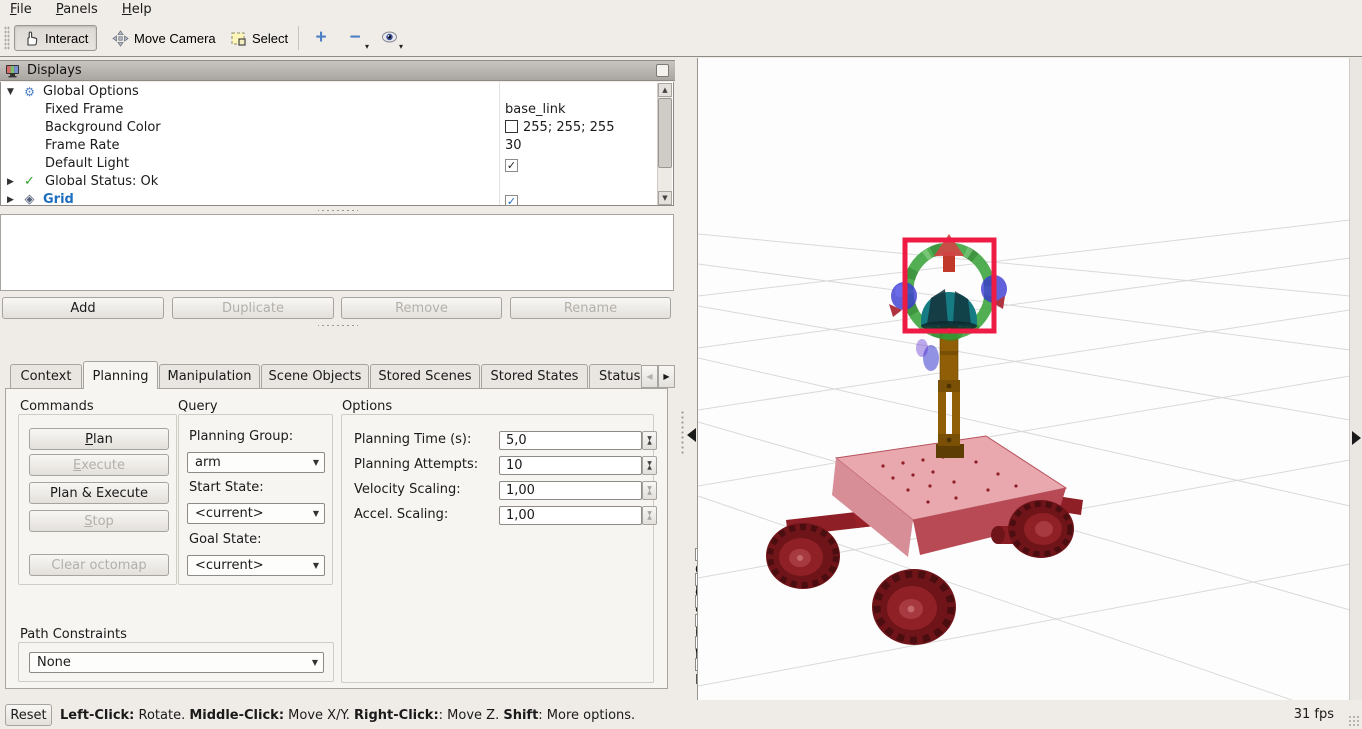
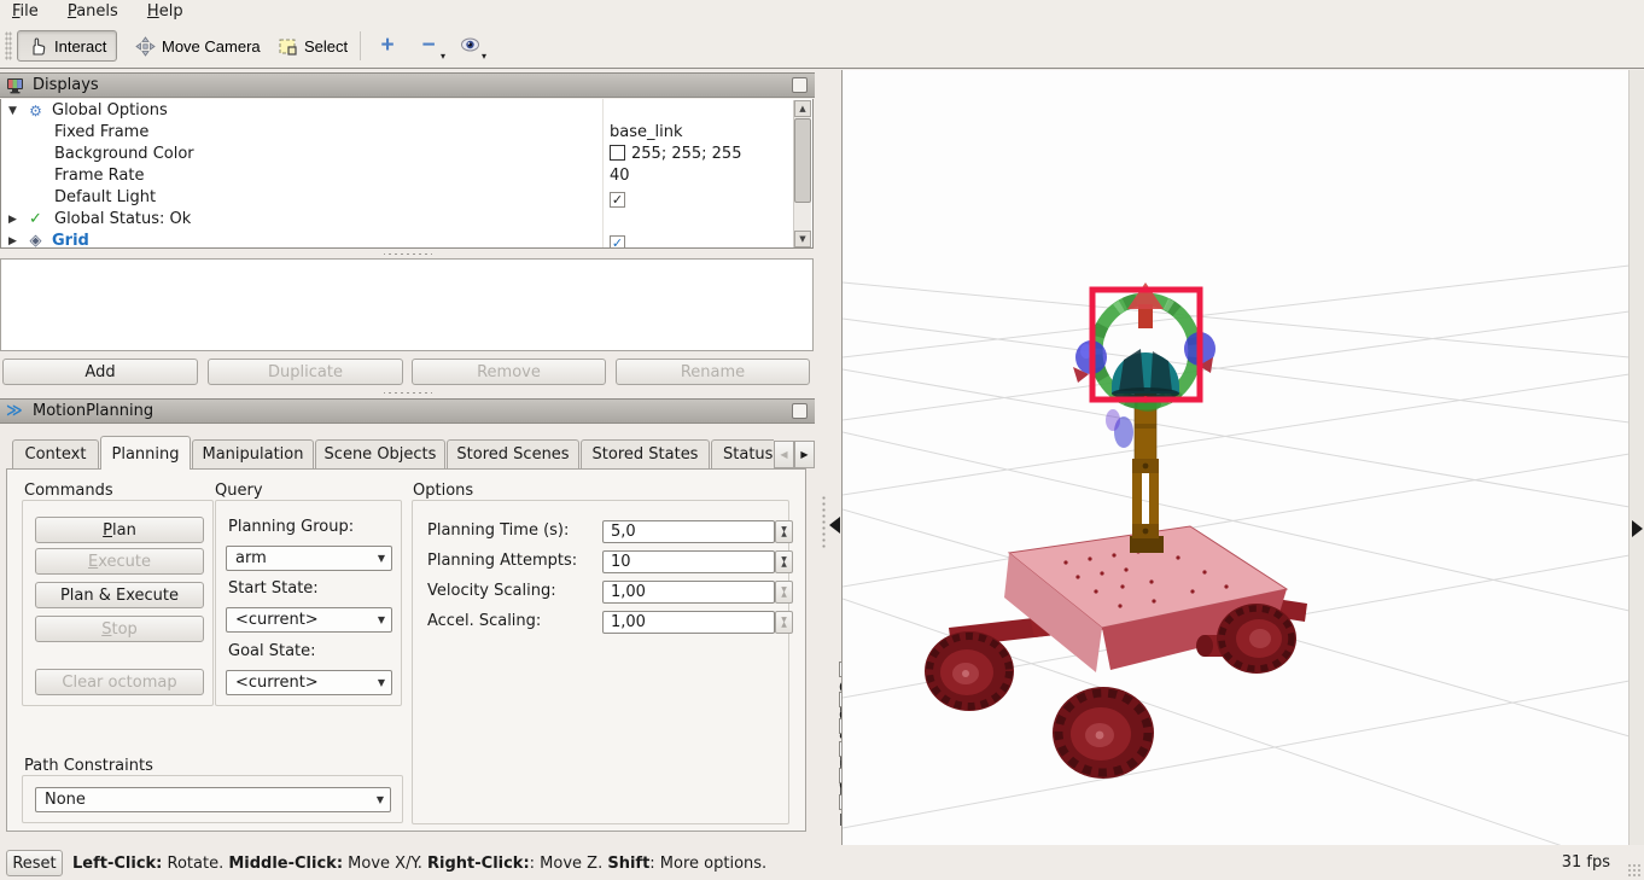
  File Panels Help
  Interact
  Move Camera
  Select
  +
  −
  ▾
  ▾
  Displays
  ▼
  ⚙
  Global Options
  Fixed Frame
  base_link
  Background Color
  255; 255; 255
  Frame Rate
- 30
+ 40
  Default Light
  ✓
  ▶
  ✓
  Global Status: Ok
  ▶
  ◈
  Grid
  ✓
  ▲
  ▼
  Add
  Duplicate
  Remove
  Rename
+ ≫
+ MotionPlanning
  Context
  Planning
  Manipulation
  Scene Objects
  Stored Scenes
  Stored States
  Status
  ◀
  ▶
  Commands
  Plan
  Execute
  Plan & Execute
  Stop
  Clear octomap
  Query
  Planning Group:
  arm
  ▼
  Start State:
  <current>
  ▼
  Goal State:
  <current>
  ▼
  Options
  Planning Time (s):
  5,0
  Planning Attempts:
  10
  Velocity Scaling:
  1,00
  Accel. Scaling:
  1,00
  Path Constraints
  None
  ▼
  Reset
  Left-Click: Rotate. Middle-Click: Move X/Y. Right-Click:: Move Z. Shift: More options.
  31 fps
